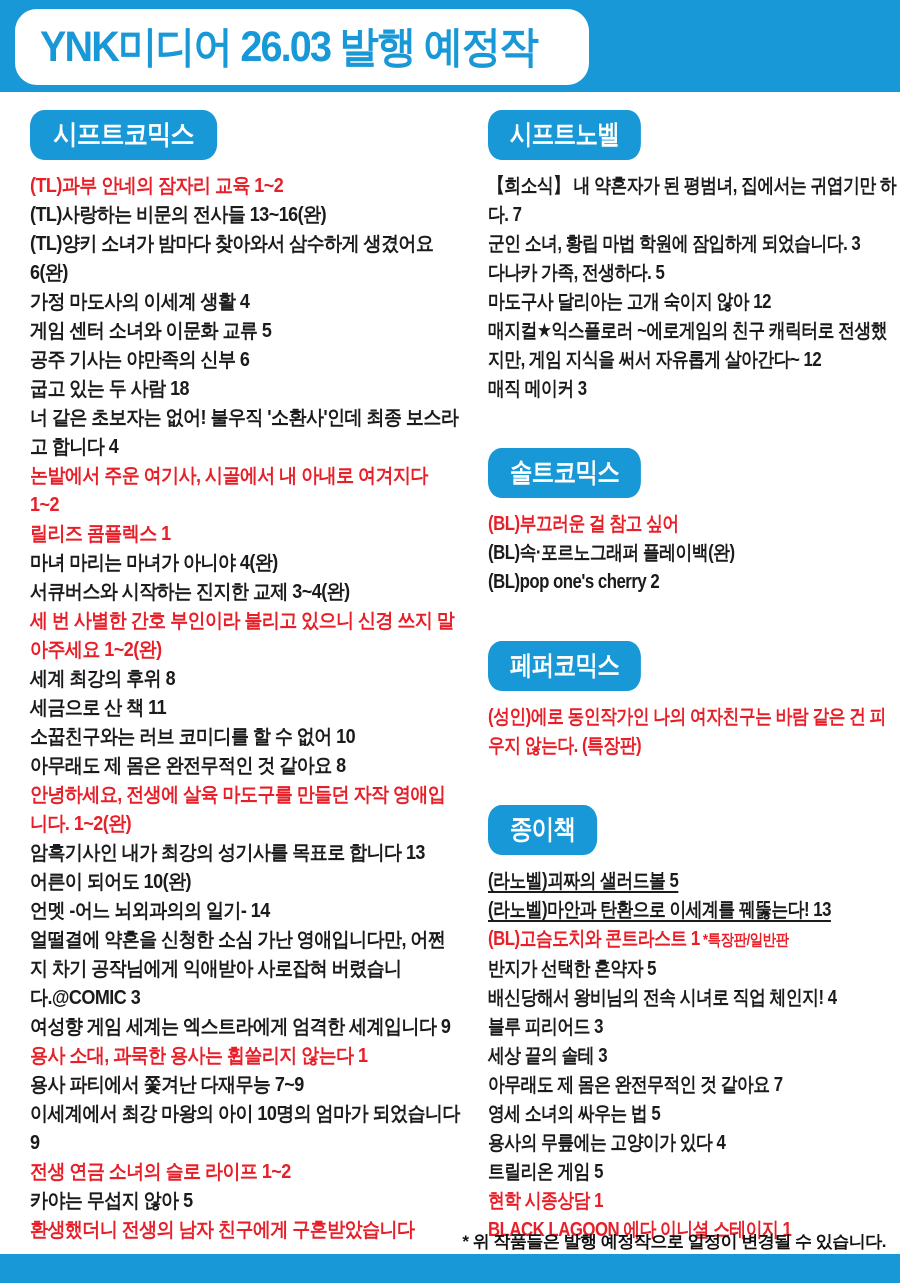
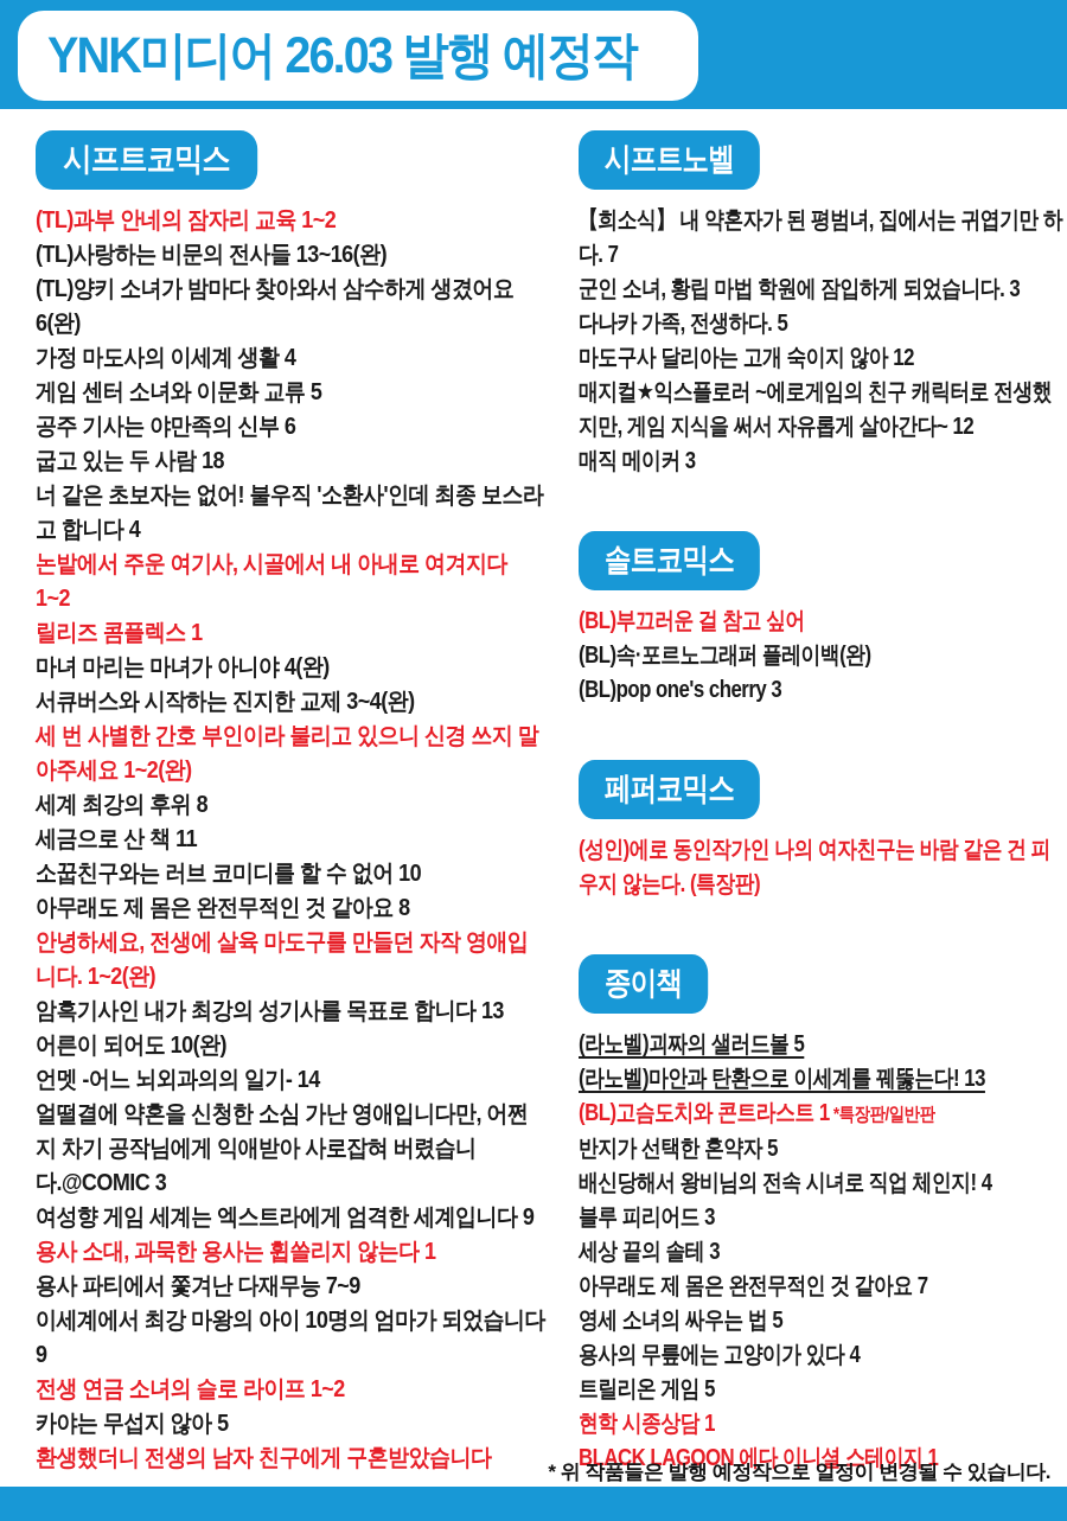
  YNK미디어 26.03 발행 예정작
  시프트코믹스
  (TL)과부 안네의 잠자리 교육 1~2
  (TL)사랑하는 비문의 전사들 13~16(완)
  (TL)양키 소녀가 밤마다 찾아와서 삼수하게 생겼어요 6(완)
  가정 마도사의 이세계 생활 4
  게임 센터 소녀와 이문화 교류 5
  공주 기사는 야만족의 신부 6
  굽고 있는 두 사람 18
  너 같은 초보자는 없어! 불우직 '소환사'인데 최종 보스라고 합니다 4
  논밭에서 주운 여기사, 시골에서 내 아내로 여겨지다 1~2
  릴리즈 콤플렉스 1
  마녀 마리는 마녀가 아니야 4(완)
  서큐버스와 시작하는 진지한 교제 3~4(완)
  세 번 사별한 간호 부인이라 불리고 있으니 신경 쓰지 말아주세요 1~2(완)
  세계 최강의 후위 8
  세금으로 산 책 11
  소꿉친구와는 러브 코미디를 할 수 없어 10
  아무래도 제 몸은 완전무적인 것 같아요 8
  안녕하세요, 전생에 살육 마도구를 만들던 자작 영애입니다. 1~2(완)
  암흑기사인 내가 최강의 성기사를 목표로 합니다 13
  어른이 되어도 10(완)
  언멧 -어느 뇌외과의의 일기- 14
  얼떨결에 약혼을 신청한 소심 가난 영애입니다만, 어쩐지 차기 공작님에게 익애받아 사로잡혀 버렸습니다.@COMIC 3
  여성향 게임 세계는 엑스트라에게 엄격한 세계입니다 9
  용사 소대, 과묵한 용사는 휩쓸리지 않는다 1
  용사 파티에서 쫓겨난 다재무능 7~9
  이세계에서 최강 마왕의 아이 10명의 엄마가 되었습니다 9
  전생 연금 소녀의 슬로 라이프 1~2
  카야는 무섭지 않아 5
  환생했더니 전생의 남자 친구에게 구혼받았습니다
  시프트노벨
  【희소식】 내 약혼자가 된 평범녀, 집에서는 귀엽기만 하다. 7
  군인 소녀, 황립 마법 학원에 잠입하게 되었습니다. 3
  다나카 가족, 전생하다. 5
  마도구사 달리아는 고개 숙이지 않아 12
  매지컬★익스플로러 ~에로게임의 친구 캐릭터로 전생했지만, 게임 지식을 써서 자유롭게 살아간다~ 12
  매직 메이커 3
  솔트코믹스
  (BL)부끄러운 걸 참고 싶어
  (BL)속·포르노그래퍼 플레이백(완)
- (BL)pop one's cherry 2
+ (BL)pop one's cherry 3
  페퍼코믹스
  (성인)에로 동인작가인 나의 여자친구는 바람 같은 건 피우지 않는다. (특장판)
  종이책
  (라노벨)괴짜의 샐러드볼 5
  (라노벨)마안과 탄환으로 이세계를 꿰뚫는다! 13
  (BL)고슴도치와 콘트라스트 1 *특장판/일반판
  반지가 선택한 혼약자 5
  배신당해서 왕비님의 전속 시녀로 직업 체인지! 4
  블루 피리어드 3
  세상 끝의 솔테 3
  아무래도 제 몸은 완전무적인 것 같아요 7
  영세 소녀의 싸우는 법 5
  용사의 무릎에는 고양이가 있다 4
  트릴리온 게임 5
  현학 시종상담 1
  BLACK LAGOON 에다 이니셜 스테이지 1
  * 위 작품들은 발행 예정작으로 일정이 변경될 수 있습니다.
